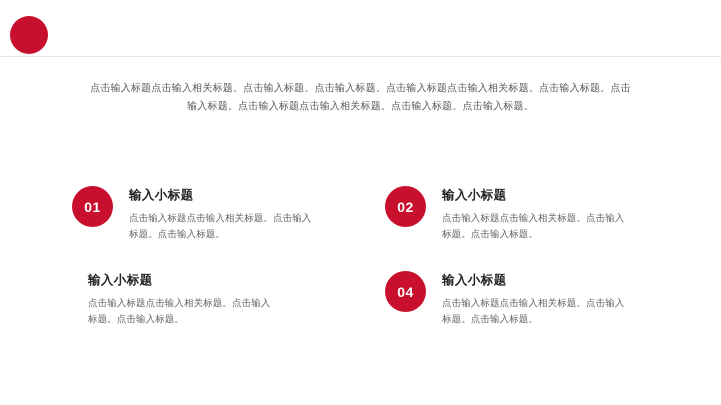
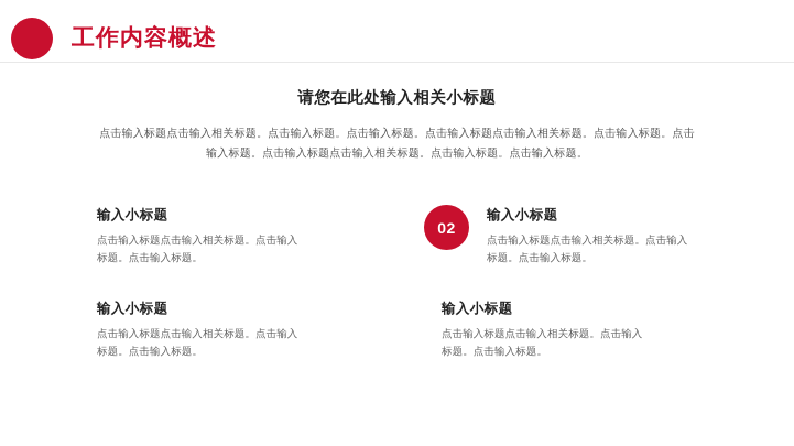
+ 工作内容概述
+ 请您在此处输入相关小标题
  点击输入标题点击输入相关标题。点击输入标题。点击输入标题。点击输入标题点击输入相关标题。点击输入标题。点击输入标题。点击输入标题点击输入相关标题。点击输入标题。点击输入标题。
- 01
  输入小标题
  点击输入标题点击输入相关标题。点击输入标题。点击输入标题。
  02
  输入小标题
  点击输入标题点击输入相关标题。点击输入标题。点击输入标题。
  输入小标题
  点击输入标题点击输入相关标题。点击输入标题。点击输入标题。
- 04
  输入小标题
  点击输入标题点击输入相关标题。点击输入标题。点击输入标题。
